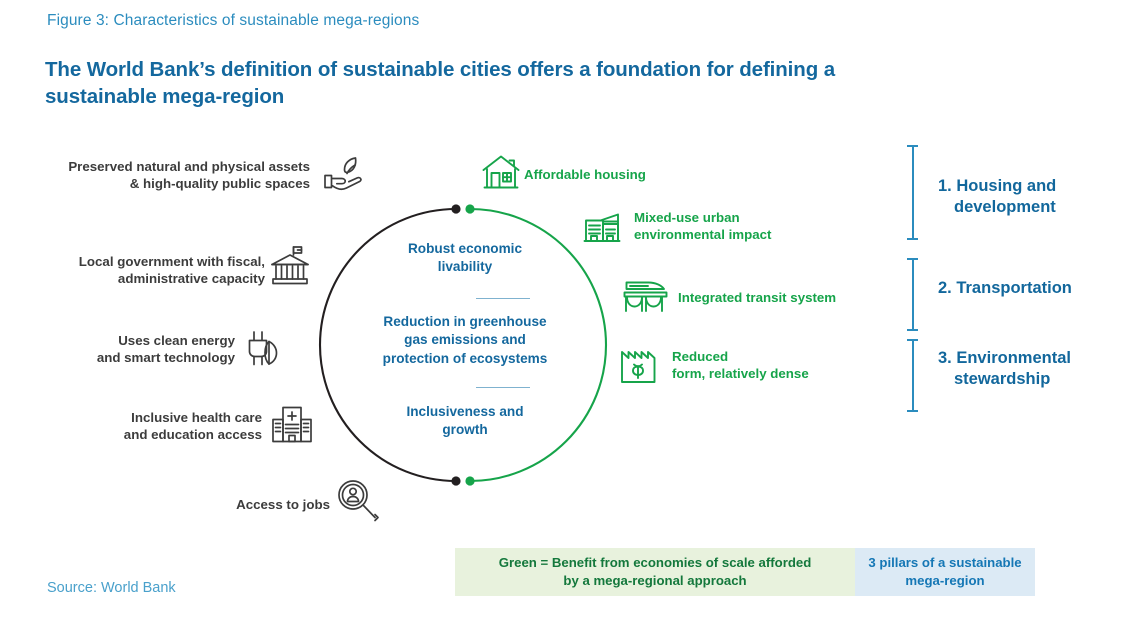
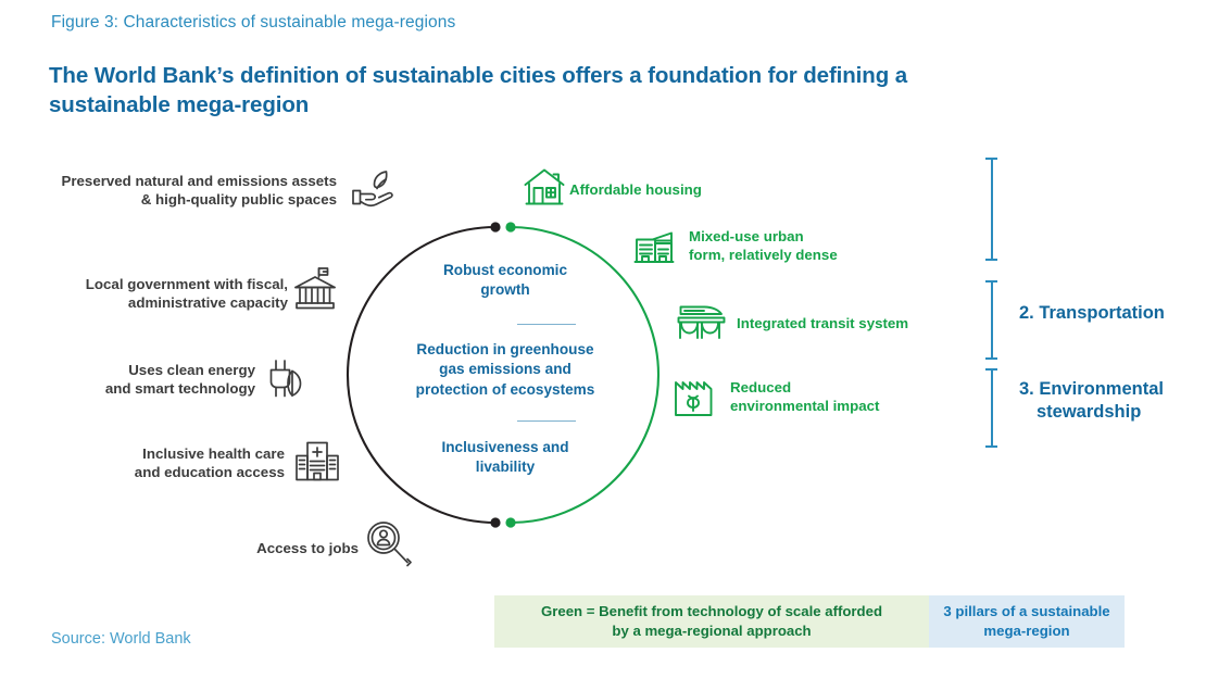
  Figure 3: Characteristics of sustainable mega-regions
  The World Bank’s definition of sustainable cities offers a foundation for defining a sustainable mega-region
- Preserved natural and physical assets
+ Preserved natural and emissions assets
  & high-quality public spaces
  Local government with fiscal,
  administrative capacity
  Uses clean energy
  and smart technology
  Inclusive health care
  and education access
  Access to jobs
  Robust economic
- livability
+ growth
  Reduction in greenhouse
  gas emissions and
  protection of ecosystems
  Inclusiveness and
- growth
+ livability
  Affordable housing
  Mixed-use urban
- environmental impact
+ form, relatively dense
  Integrated transit system
  Reduced
- form, relatively dense
+ environmental impact
- 1. Housing and
- development
  2. Transportation
  3. Environmental
  stewardship
- Green = Benefit from economies of scale afforded
+ Green = Benefit from technology of scale afforded
  by a mega-regional approach
  3 pillars of a sustainable
  mega-region
  Source: World Bank
